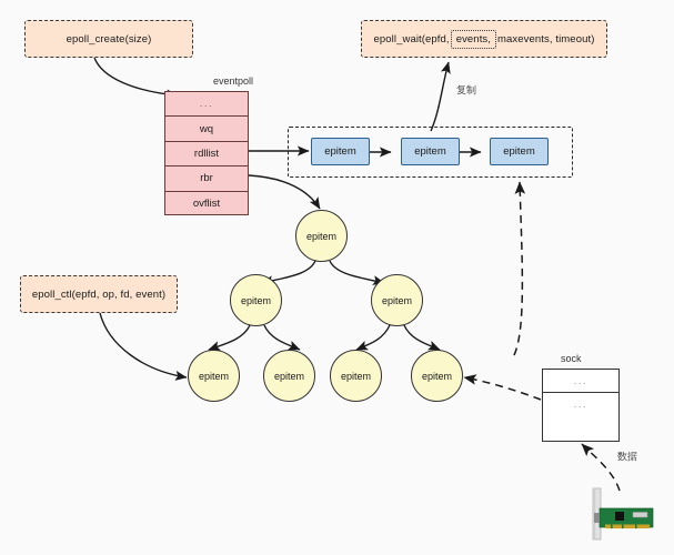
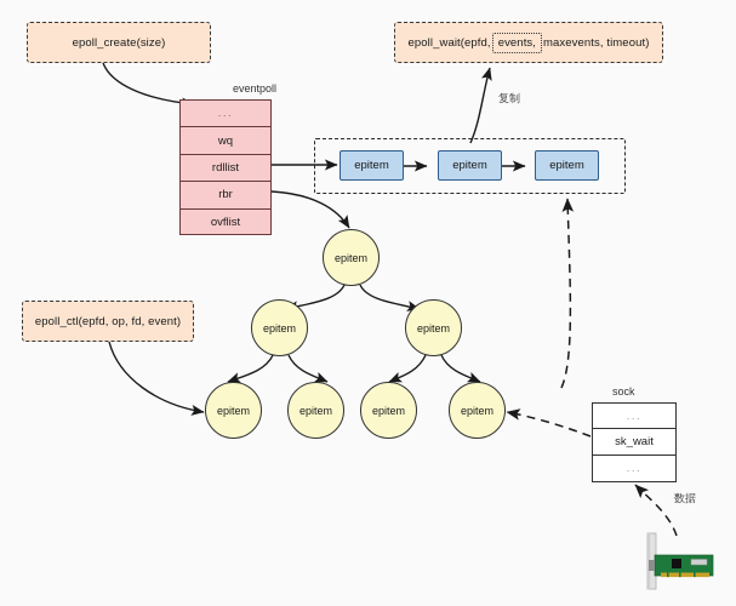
  epoll_create(size)
  epoll_wait(epfd,
  events,
  maxevents, timeout)
  epoll_ctl(epfd, op, fd, event)
  eventpoll
  ...
  wq
  rdllist
  rbr
  ovflist
  epitem
  epitem
  epitem
  复制
  epitem
  epitem
  epitem
  epitem
  epitem
  epitem
  epitem
  sock
  ...
+ sk_wait
  ...
  数据
